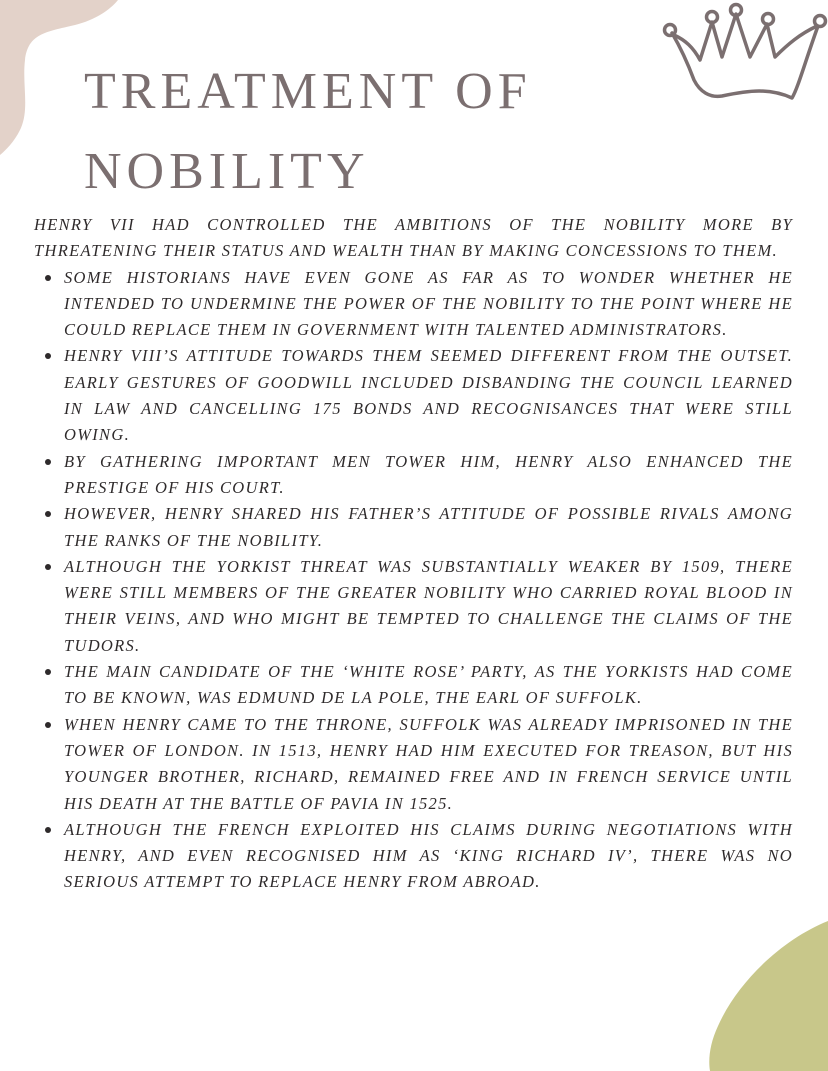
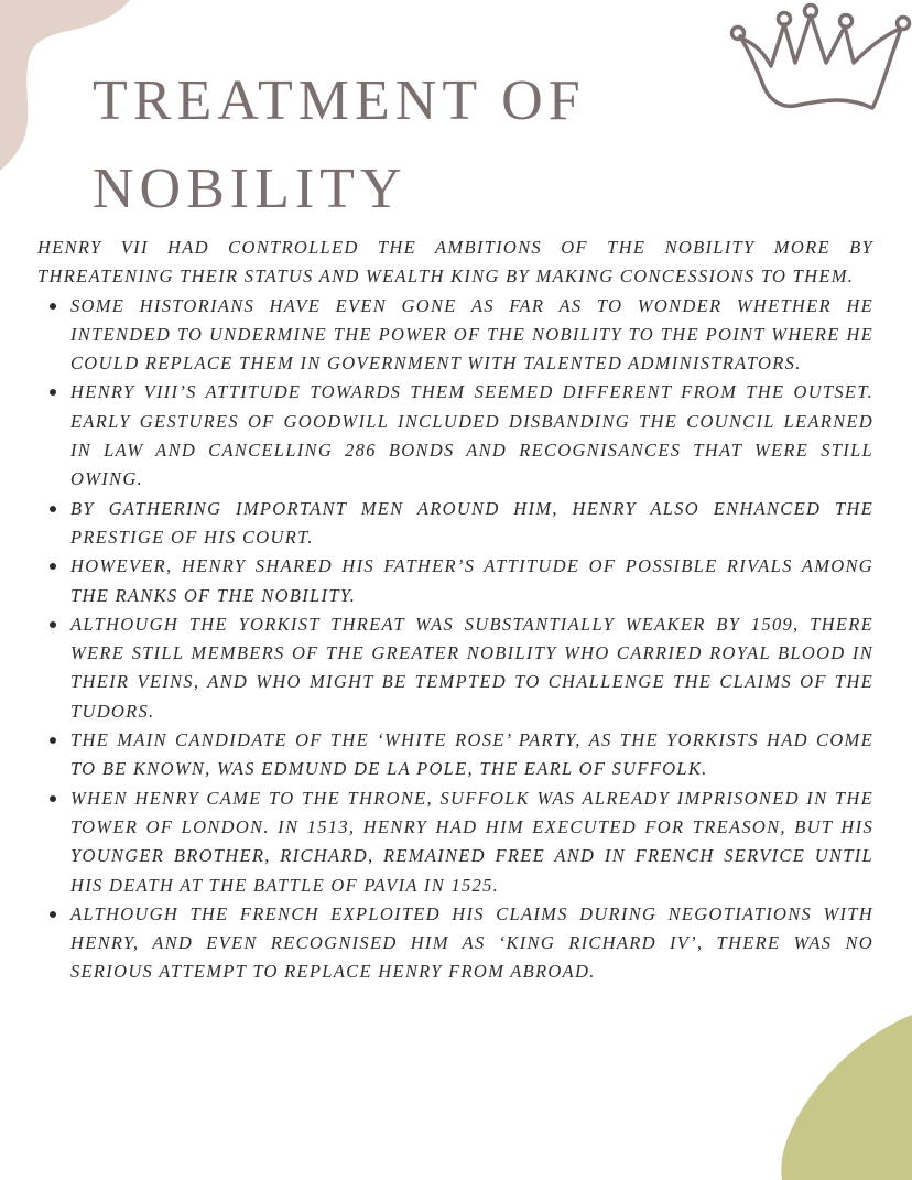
  TREATMENT OF
  NOBILITY
- HENRY VII HAD CONTROLLED THE AMBITIONS OF THE NOBILITY MORE BY THREATENING THEIR STATUS AND WEALTH THAN BY MAKING CONCESSIONS TO THEM.
+ HENRY VII HAD CONTROLLED THE AMBITIONS OF THE NOBILITY MORE BY THREATENING THEIR STATUS AND WEALTH KING BY MAKING CONCESSIONS TO THEM.
  SOME HISTORIANS HAVE EVEN GONE AS FAR AS TO WONDER WHETHER HE INTENDED TO UNDERMINE THE POWER OF THE NOBILITY TO THE POINT WHERE HE COULD REPLACE THEM IN GOVERNMENT WITH TALENTED ADMINISTRATORS.
- HENRY VIII’S ATTITUDE TOWARDS THEM SEEMED DIFFERENT FROM THE OUTSET. EARLY GESTURES OF GOODWILL INCLUDED DISBANDING THE COUNCIL LEARNED IN LAW AND CANCELLING 175 BONDS AND RECOGNISANCES THAT WERE STILL OWING.
+ HENRY VIII’S ATTITUDE TOWARDS THEM SEEMED DIFFERENT FROM THE OUTSET. EARLY GESTURES OF GOODWILL INCLUDED DISBANDING THE COUNCIL LEARNED IN LAW AND CANCELLING 286 BONDS AND RECOGNISANCES THAT WERE STILL OWING.
- BY GATHERING IMPORTANT MEN TOWER HIM, HENRY ALSO ENHANCED THE PRESTIGE OF HIS COURT.
+ BY GATHERING IMPORTANT MEN AROUND HIM, HENRY ALSO ENHANCED THE PRESTIGE OF HIS COURT.
  HOWEVER, HENRY SHARED HIS FATHER’S ATTITUDE OF POSSIBLE RIVALS AMONG THE RANKS OF THE NOBILITY.
  ALTHOUGH THE YORKIST THREAT WAS SUBSTANTIALLY WEAKER BY 1509, THERE WERE STILL MEMBERS OF THE GREATER NOBILITY WHO CARRIED ROYAL BLOOD IN THEIR VEINS, AND WHO MIGHT BE TEMPTED TO CHALLENGE THE CLAIMS OF THE TUDORS.
  THE MAIN CANDIDATE OF THE ‘WHITE ROSE’ PARTY, AS THE YORKISTS HAD COME TO BE KNOWN, WAS EDMUND DE LA POLE, THE EARL OF SUFFOLK.
  WHEN HENRY CAME TO THE THRONE, SUFFOLK WAS ALREADY IMPRISONED IN THE TOWER OF LONDON. IN 1513, HENRY HAD HIM EXECUTED FOR TREASON, BUT HIS YOUNGER BROTHER, RICHARD, REMAINED FREE AND IN FRENCH SERVICE UNTIL HIS DEATH AT THE BATTLE OF PAVIA IN 1525.
  ALTHOUGH THE FRENCH EXPLOITED HIS CLAIMS DURING NEGOTIATIONS WITH HENRY, AND EVEN RECOGNISED HIM AS ‘KING RICHARD IV’, THERE WAS NO SERIOUS ATTEMPT TO REPLACE HENRY FROM ABROAD.
